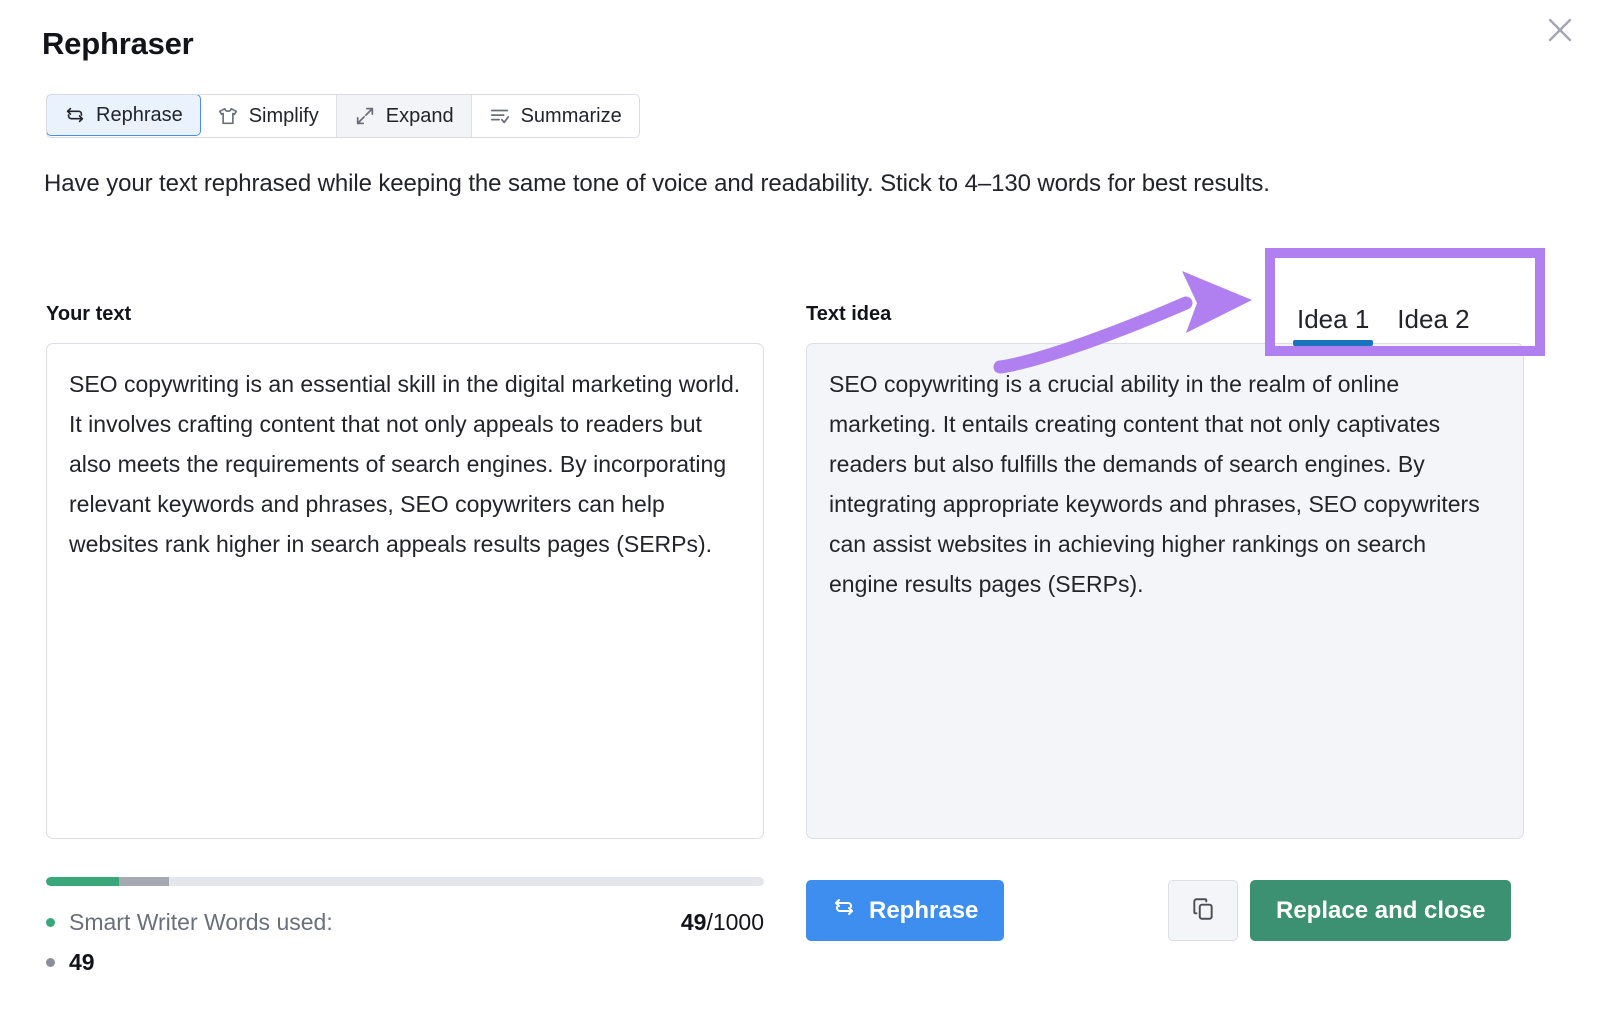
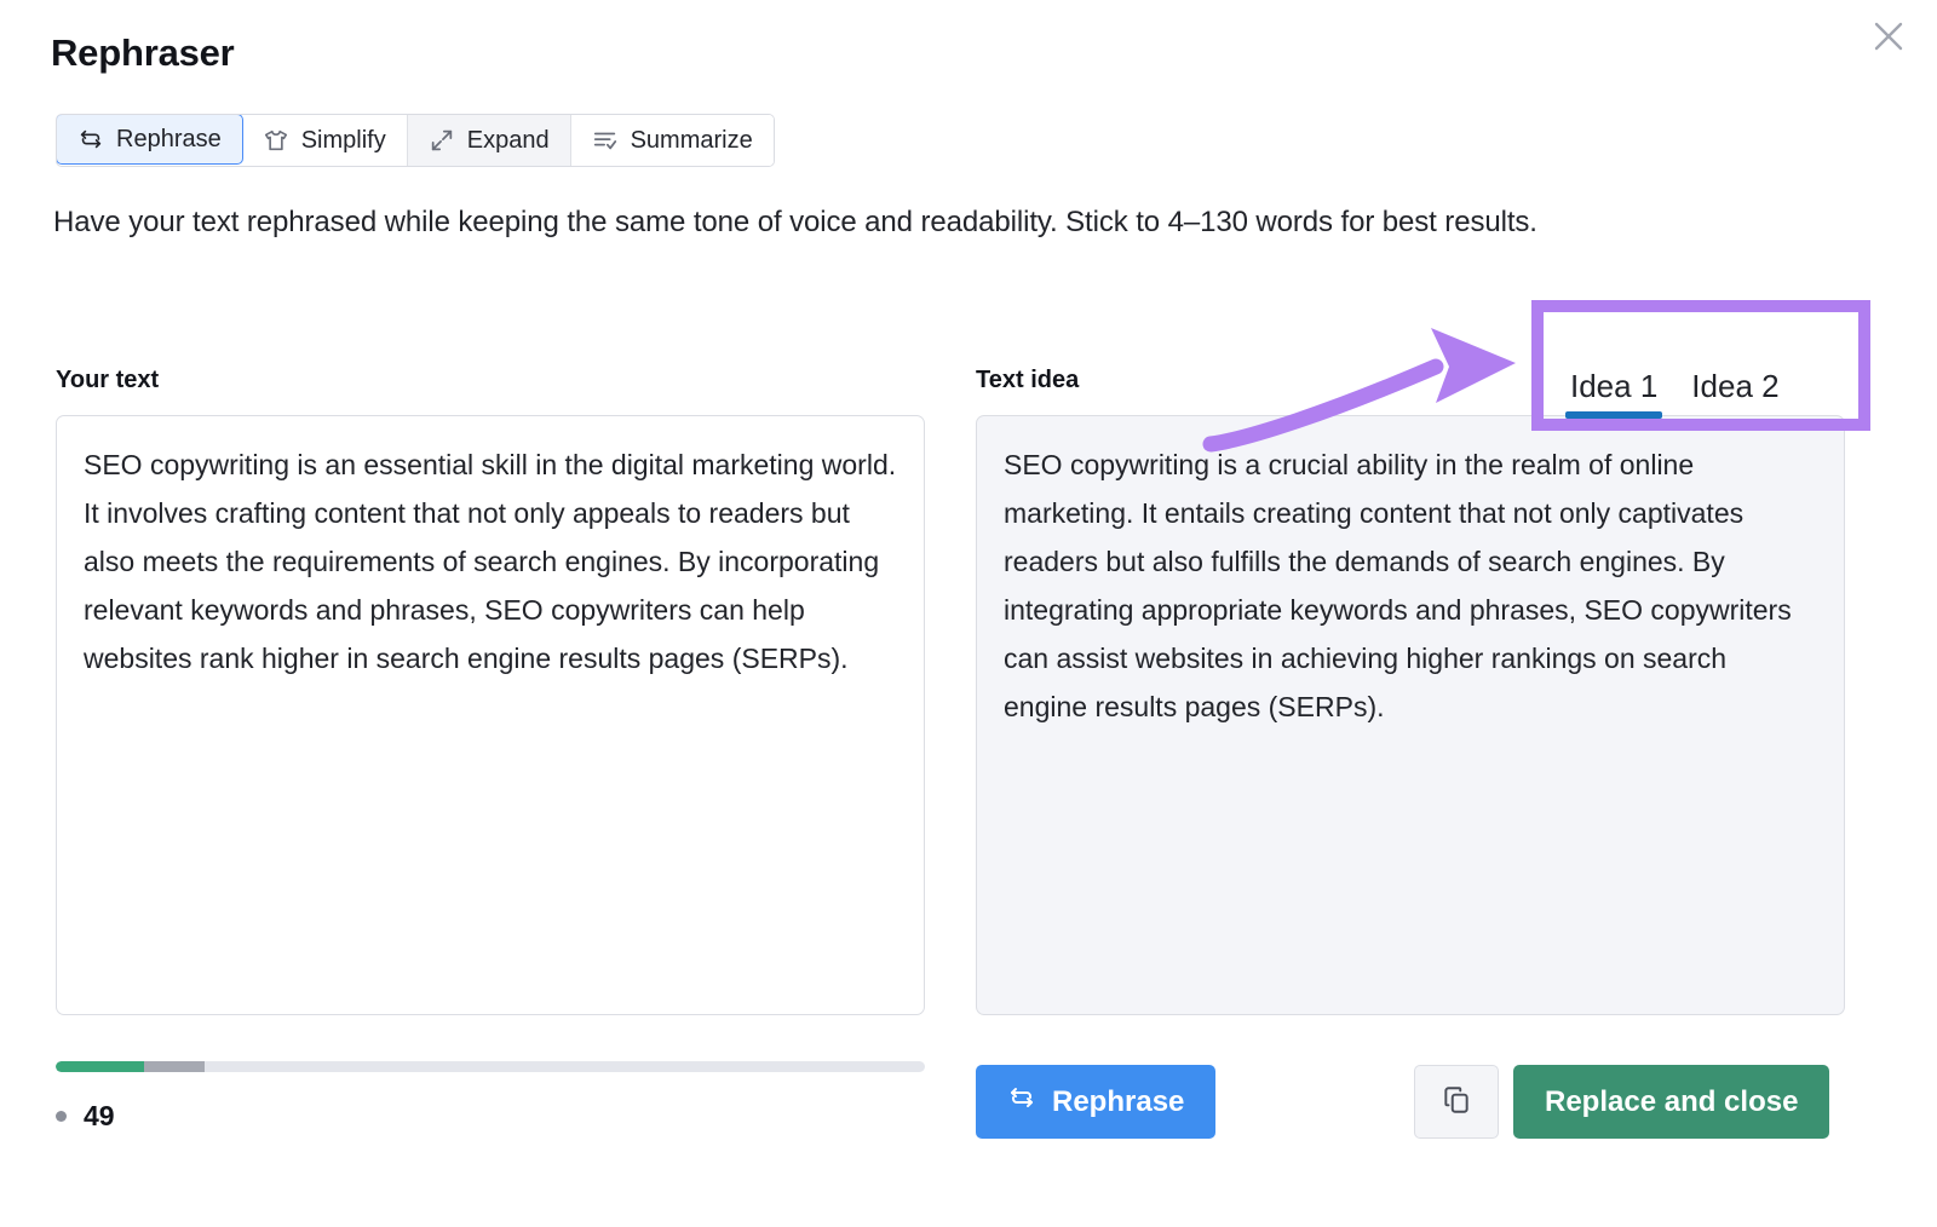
  Rephraser
  Rephrase
  Simplify
  Expand
  Summarize
  Have your text rephrased while keeping the same tone of voice and readability. Stick to 4–130 words for best results.
  Your text
- SEO copywriting is an essential skill in the digital marketing world. It involves crafting content that not only appeals to readers but also meets the requirements of search engines. By incorporating relevant keywords and phrases, SEO copywriters can help websites rank higher in search appeals results pages (SERPs).
+ SEO copywriting is an essential skill in the digital marketing world. It involves crafting content that not only appeals to readers but also meets the requirements of search engines. By incorporating relevant keywords and phrases, SEO copywriters can help websites rank higher in search engine results pages (SERPs).
  Text idea
  SEO copywriting is a crucial ability in the realm of online marketing. It entails creating content that not only captivates readers but also fulfills the demands of search engines. By integrating appropriate keywords and phrases, SEO copywriters can assist websites in achieving higher rankings on search engine results pages (SERPs).
  Idea 1
  Idea 2
- Smart Writer Words used:
- 49/1000
  49
  Rephrase
  Replace and close
